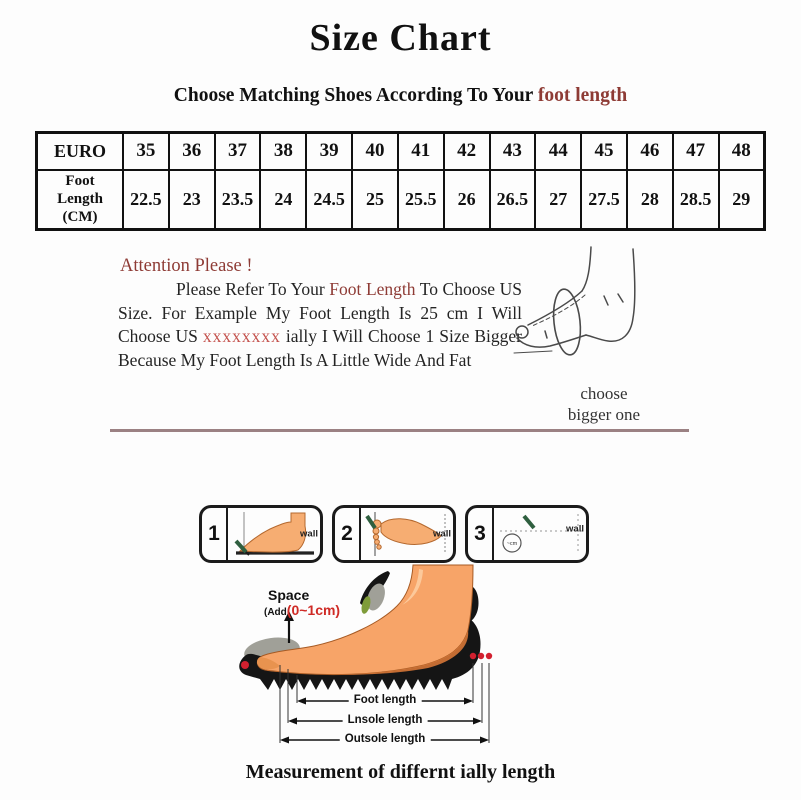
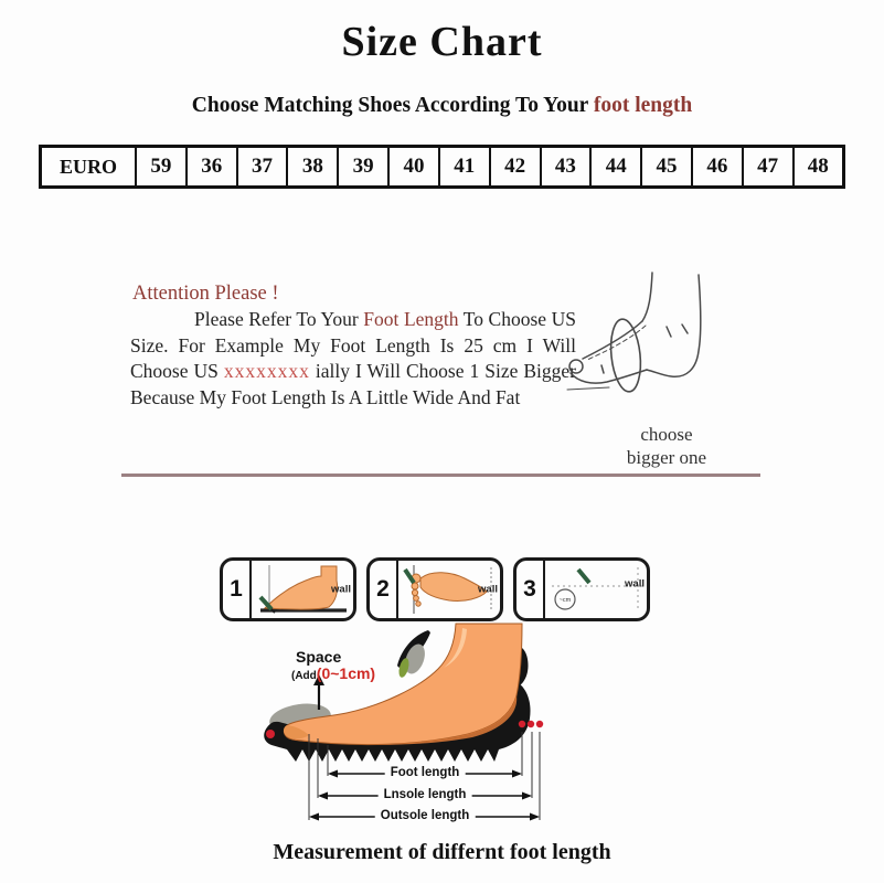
  Size Chart
  Choose Matching Shoes According To Your foot length
- EURO	35	36	37	38	39	40	41	42	43	44	45	46	47	48
+ EURO	59	36	37	38	39	40	41	42	43	44	45	46	47	48
- Foot Length (CM)	22.5	23	23.5	24	24.5	25	25.5	26	26.5	27	27.5	28	28.5	29
  Attention Please !
  Please Refer To Your Foot Length To Choose US Size. For Example My Foot Length Is 25 cm I Will Choose US xxxxxxxx ially I Will Choose 1 Size Bigger Because My Foot Length Is A Little Wide And Fat
  choose
  bigger one
  1
  wall
  2
  wall
  3
  wall
  Space
  (Add(0~1cm)
  Foot length
  Lnsole length
  Outsole length
- Measurement of differnt ially length
+ Measurement of differnt foot length
